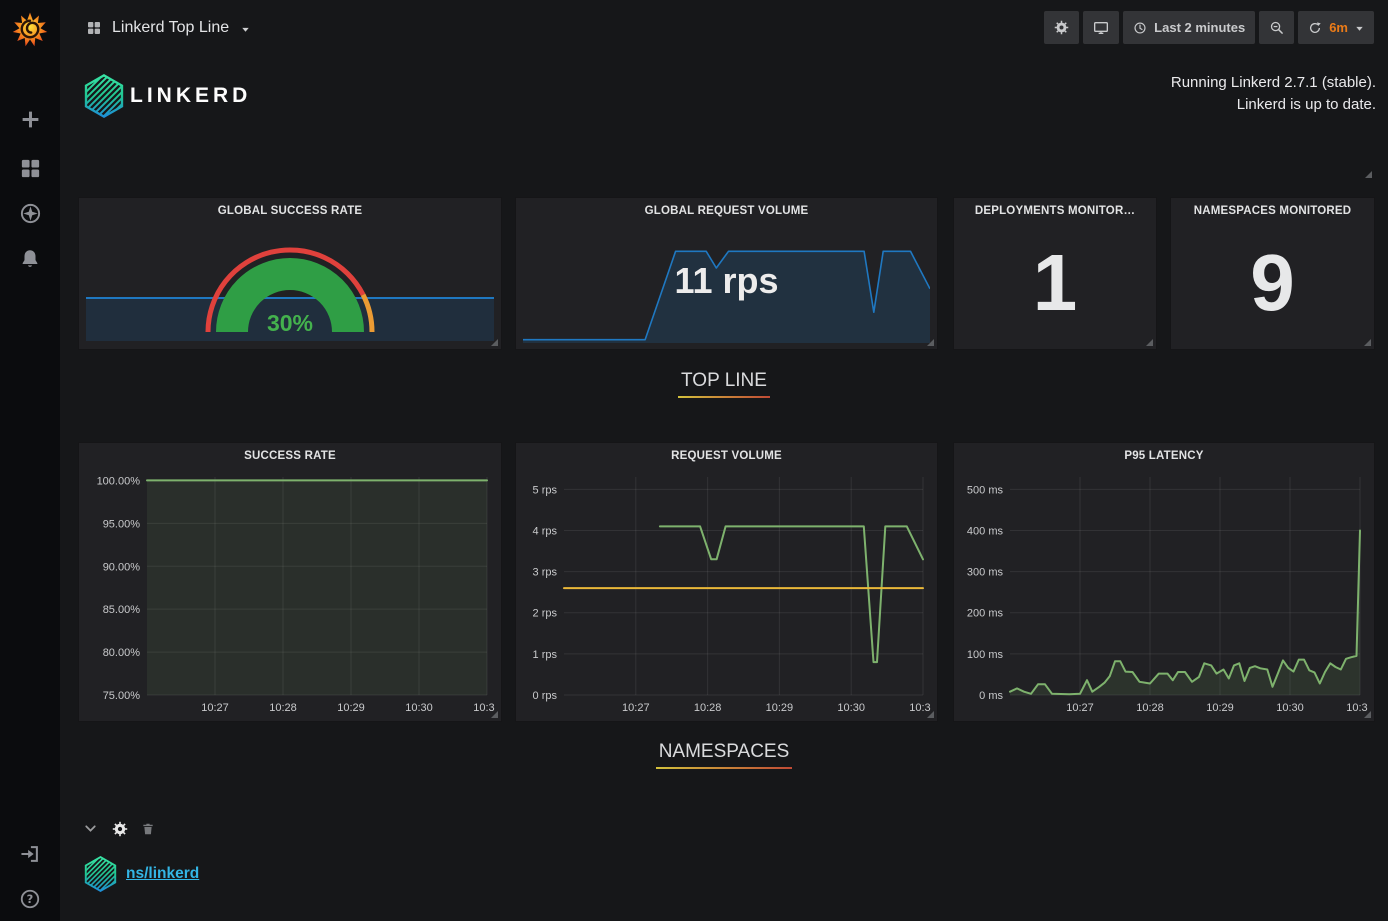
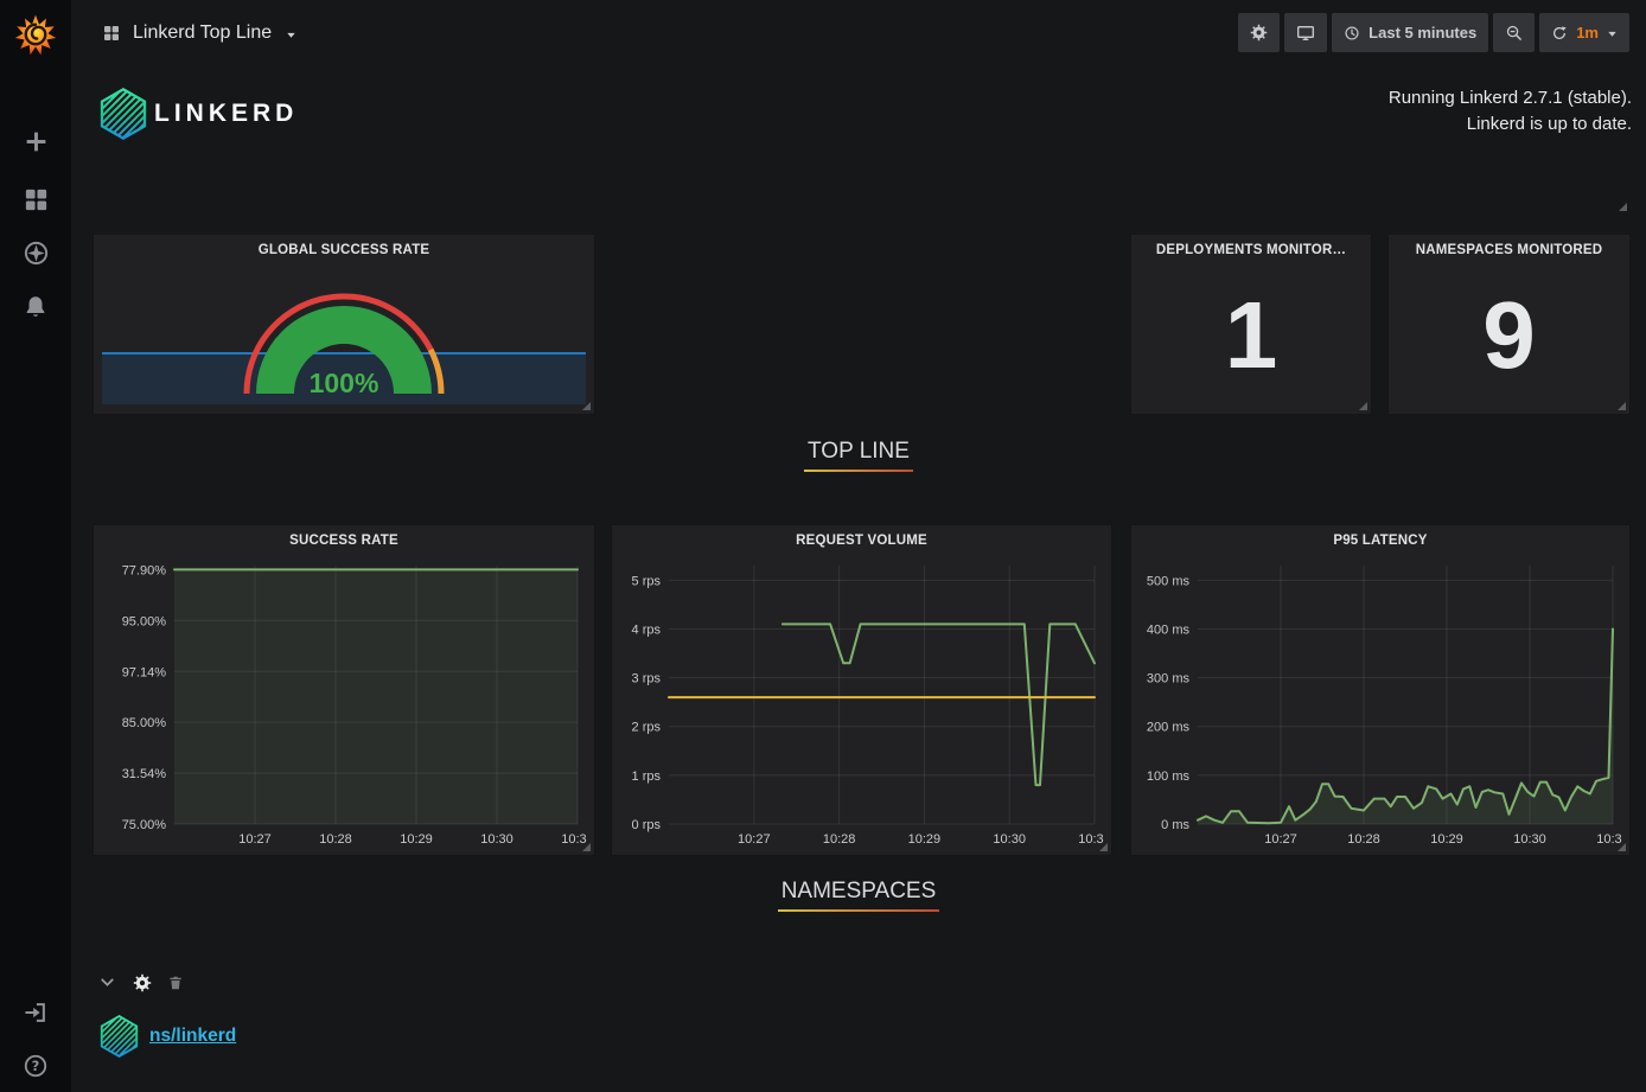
  Linkerd Top Line
- Last 2 minutes
+ Last 5 minutes
- 6m
+ 1m
  LINKERD
  Running Linkerd 2.7.1 (stable).
  Linkerd is up to date.
  GLOBAL SUCCESS RATE
- 30%
+ 100%
- GLOBAL REQUEST VOLUME
- 11 rps
  DEPLOYMENTS MONITOR…
  1
  NAMESPACES MONITORED
  9
  TOP LINE
  SUCCESS RATE
  75.00%
- 80.00%
+ 31.54%
  85.00%
- 90.00%
+ 97.14%
  95.00%
- 100.00%
+ 77.90%
  10:27
  10:28
  10:29
  10:30
  10:3
  REQUEST VOLUME
  0 rps
  1 rps
  2 rps
  3 rps
  4 rps
  5 rps
  10:27
  10:28
  10:29
  10:30
  10:3
  P95 LATENCY
  0 ms
  100 ms
  200 ms
  300 ms
  400 ms
  500 ms
  10:27
  10:28
  10:29
  10:30
  10:3
  NAMESPACES
  ns/linkerd
